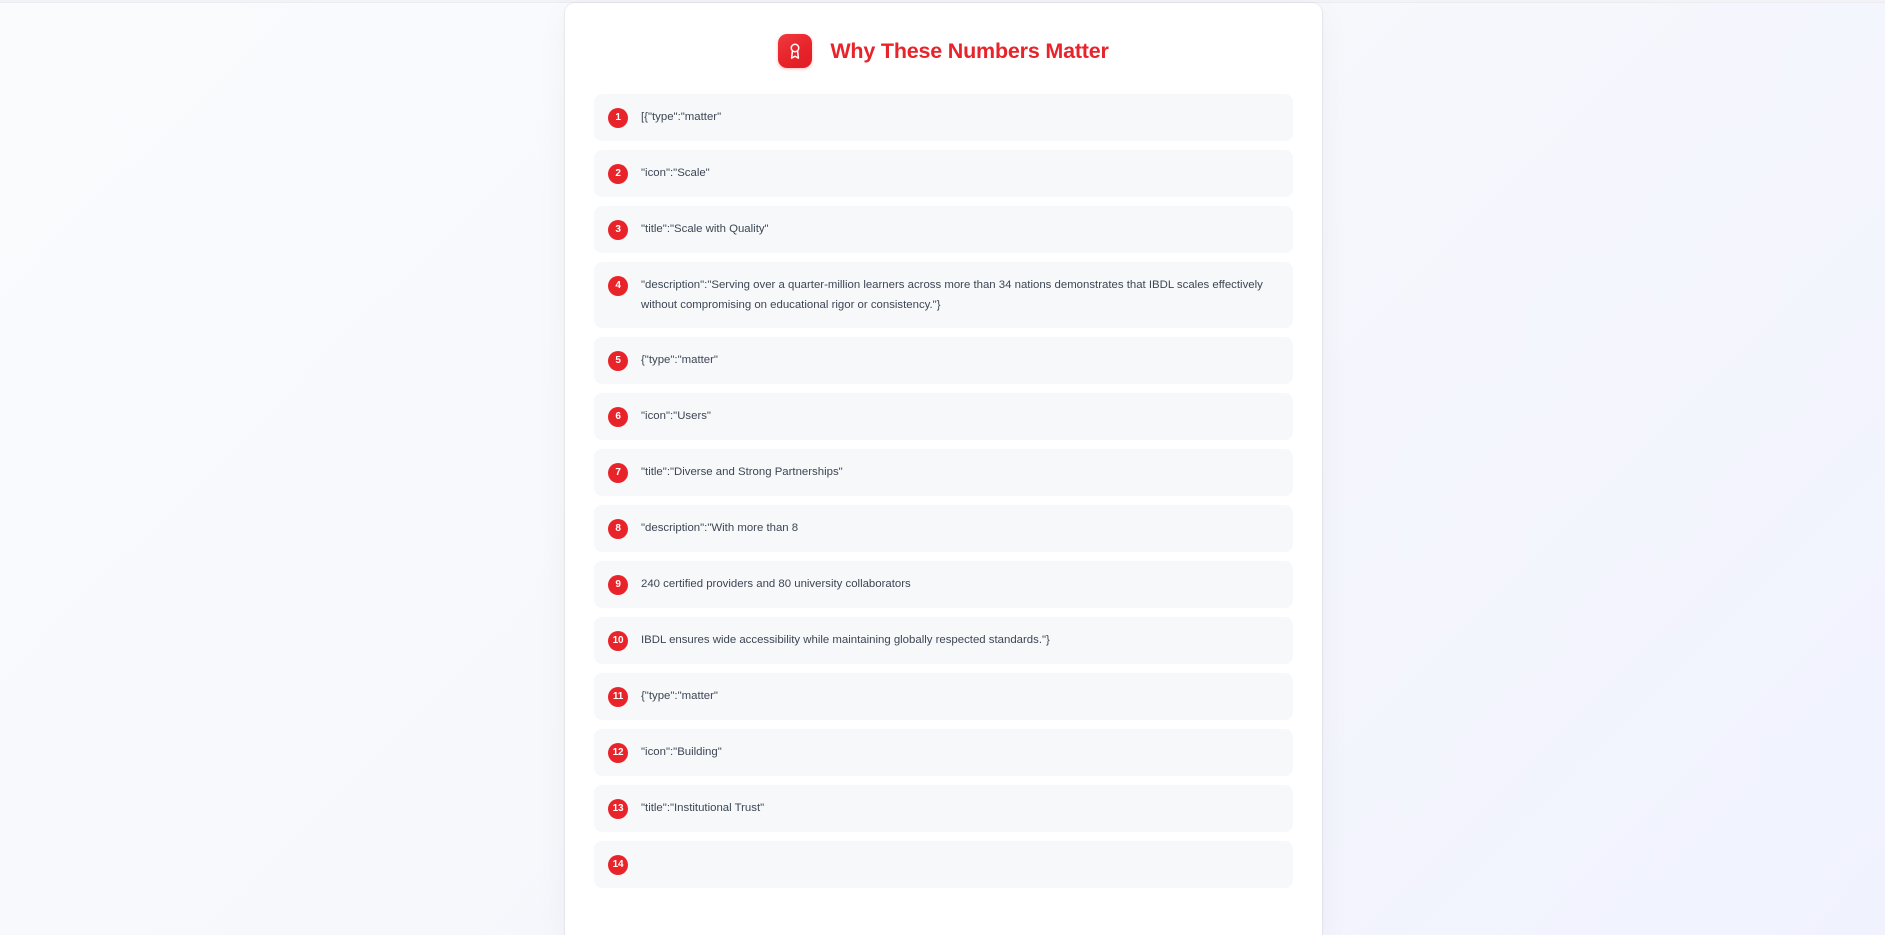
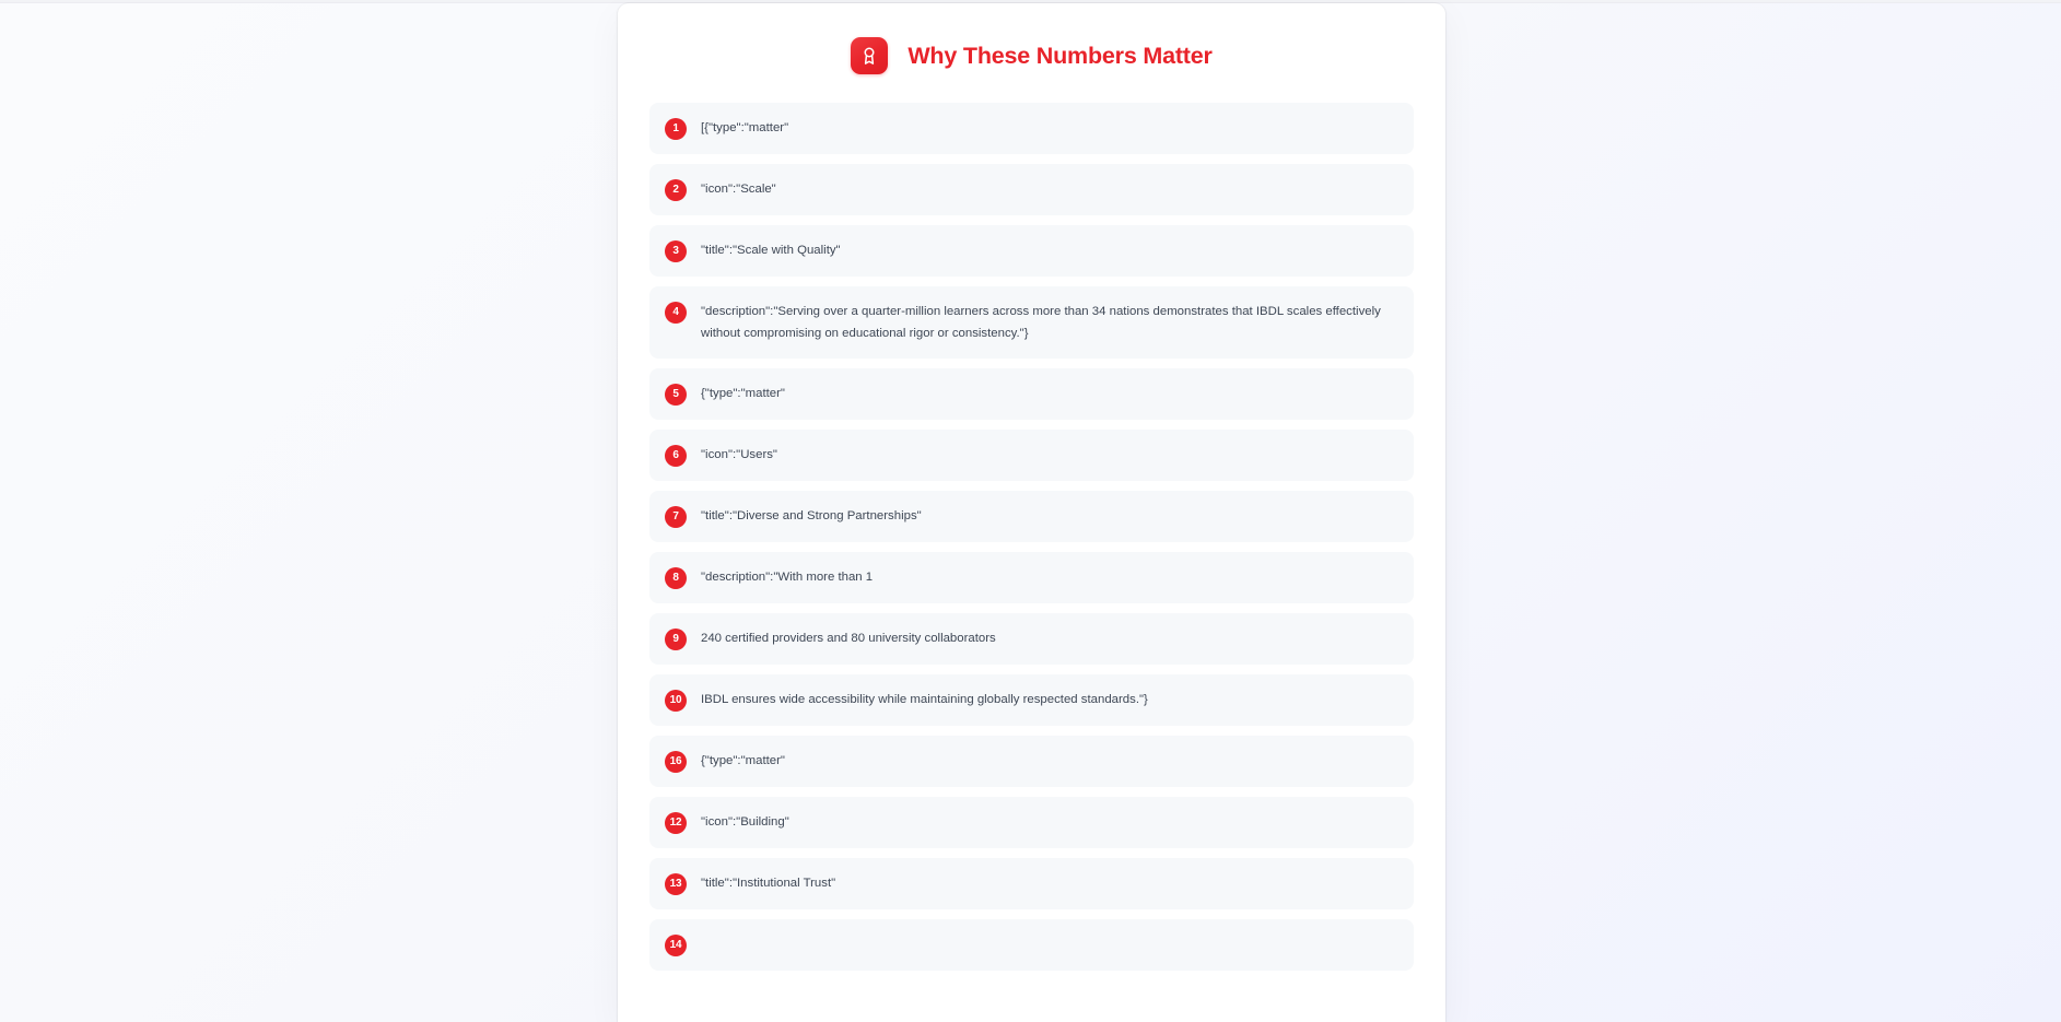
  Why These Numbers Matter
  1
  [{"type":"matter"
  2
  "icon":"Scale"
  3
  "title":"Scale with Quality"
  4
  "description":"Serving over a quarter-million learners across more than 34 nations demonstrates that IBDL scales effectively without compromising on educational rigor or consistency."}
  5
  {"type":"matter"
  6
  "icon":"Users"
  7
  "title":"Diverse and Strong Partnerships"
  8
- "description":"With more than 8
+ "description":"With more than 1
  9
  240 certified providers and 80 university collaborators
  10
  IBDL ensures wide accessibility while maintaining globally respected standards."}
- 11
+ 16
  {"type":"matter"
  12
  "icon":"Building"
  13
  "title":"Institutional Trust"
  14
